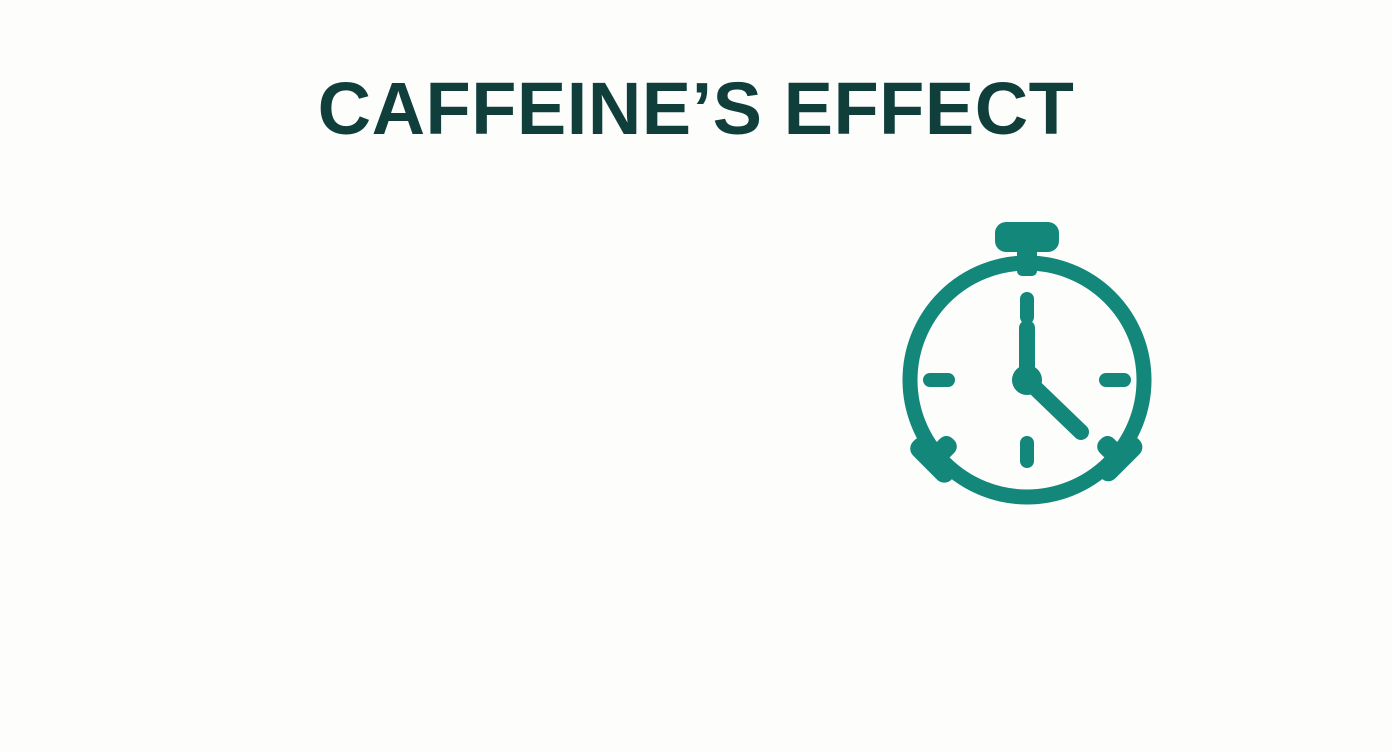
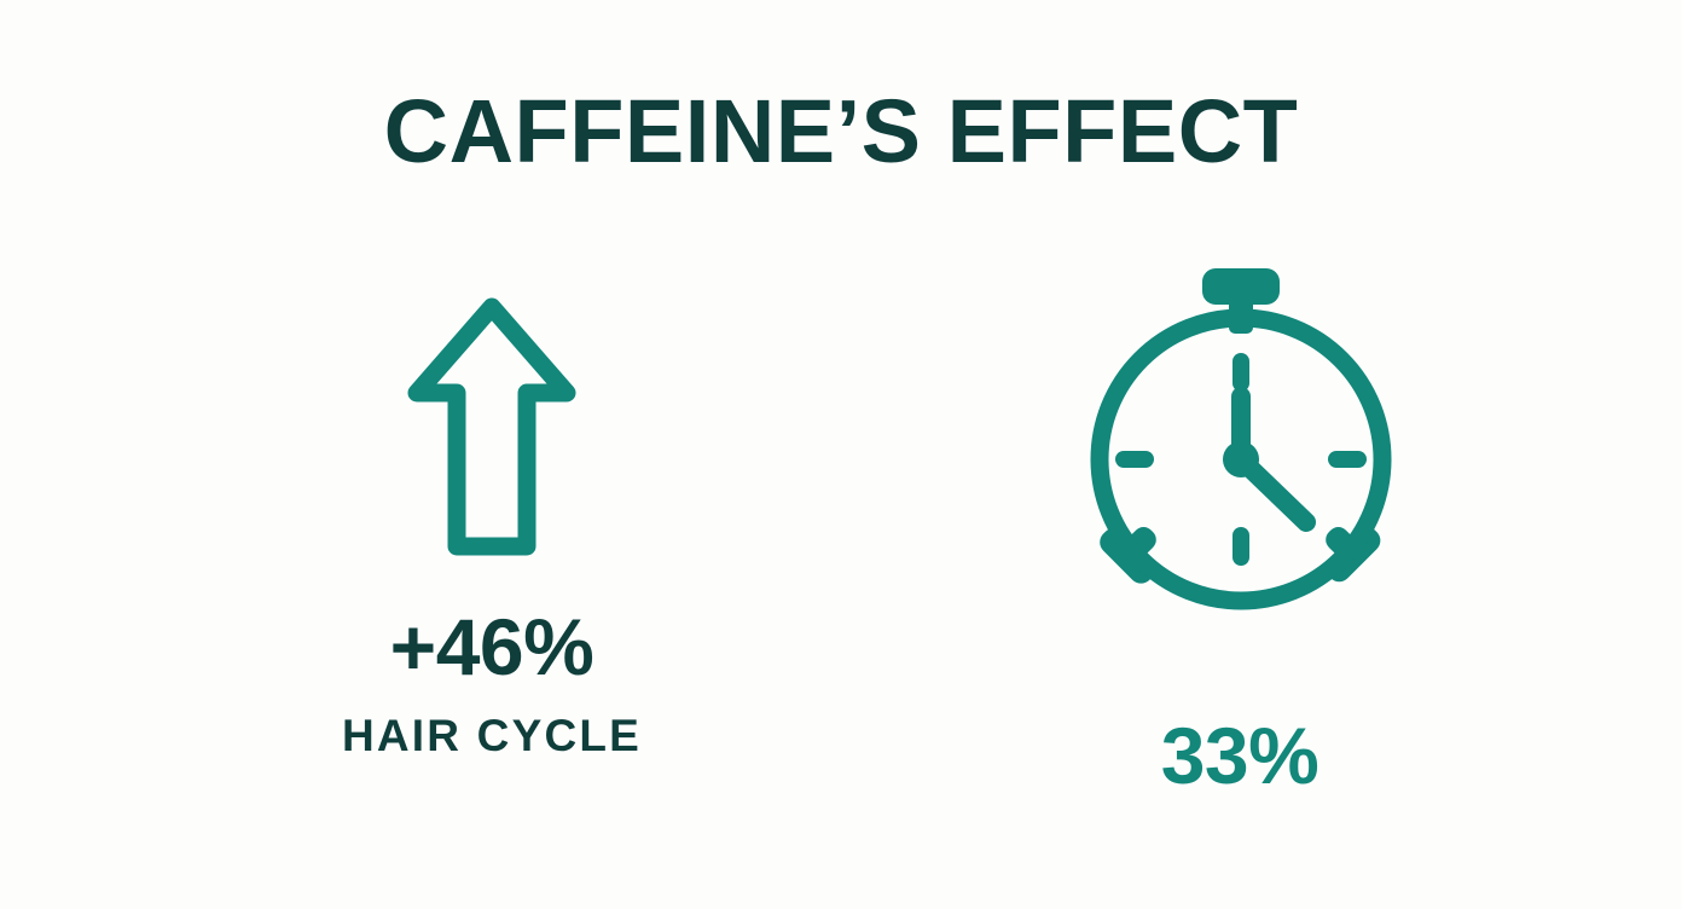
  CAFFEINE’S EFFECT
+ +46%
+ HAIR CYCLE
+ 33%
